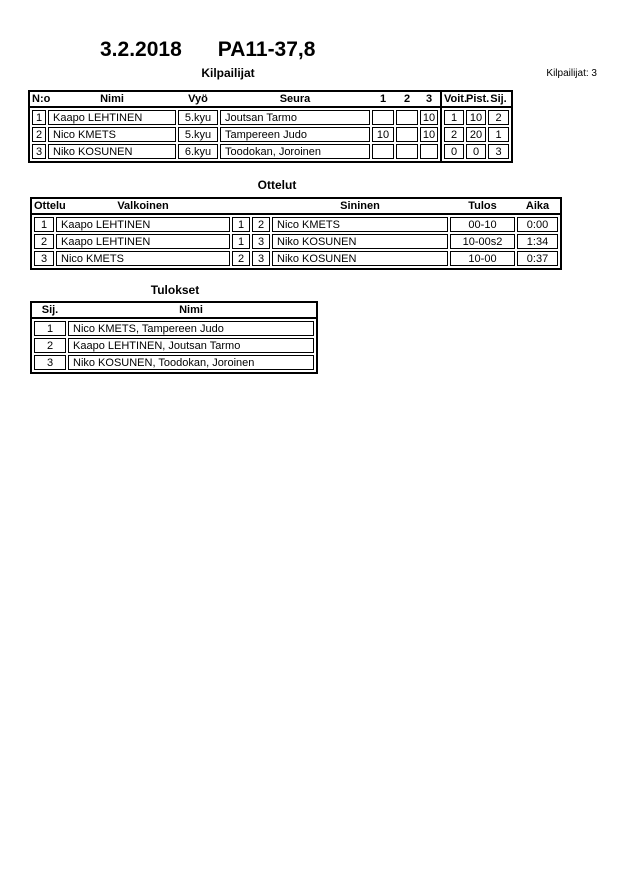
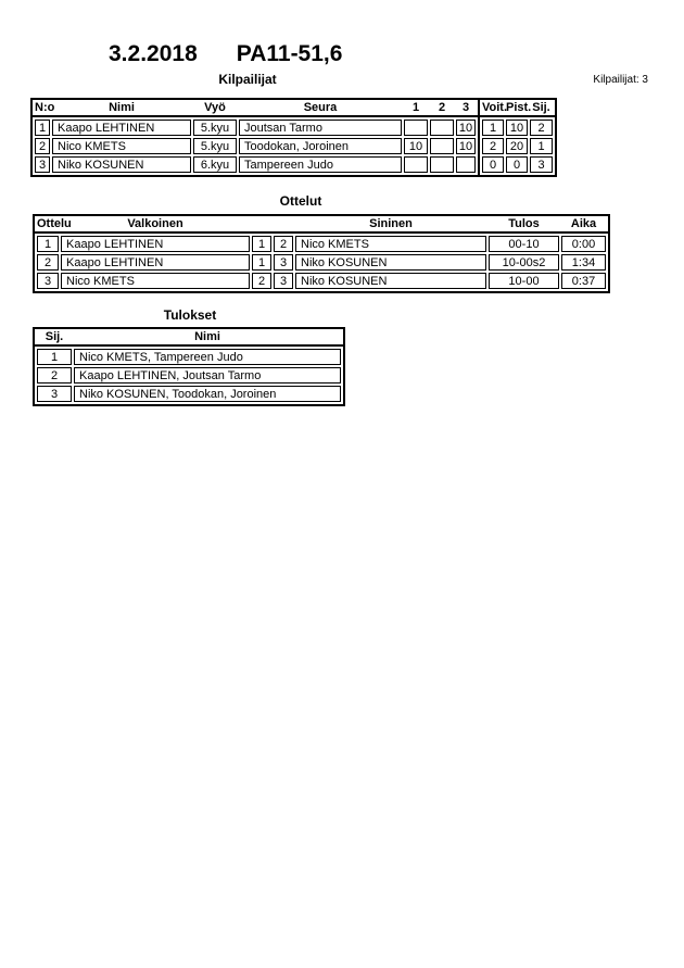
  3.2.2018
- PA11-37,8
+ PA11-51,6
  Kilpailijat
  Kilpailijat: 3
  N:o
  Nimi
  Vyö
  Seura
  1
  2
  3
  1
  Kaapo LEHTINEN
  5.kyu
  Joutsan Tarmo
  10
  2
  Nico KMETS
  5.kyu
- Tampereen Judo
+ Toodokan, Joroinen
  10
  10
  3
  Niko KOSUNEN
  6.kyu
- Toodokan, Joroinen
+ Tampereen Judo
  Voit
  Pist
  Sij.
  1
  10
  2
  2
  20
  1
  0
  0
  3
  Ottelut
  Valkoinen
  Sininen
  Tulos
  Aika
  1
  Kaapo LEHTINEN
  1
  2
  Nico KMETS
  00-10
  0:00
  2
  Kaapo LEHTINEN
  1
  3
  Niko KOSUNEN
  10-00s2
  1:34
  3
  Nico KMETS
  2
  3
  Niko KOSUNEN
  10-00
  0:37
  Tulokset
  Sij.
  Nimi
  1
  Nico KMETS, Tampereen Judo
  2
  Kaapo LEHTINEN, Joutsan Tarmo
  3
  Niko KOSUNEN, Toodokan, Joroinen
